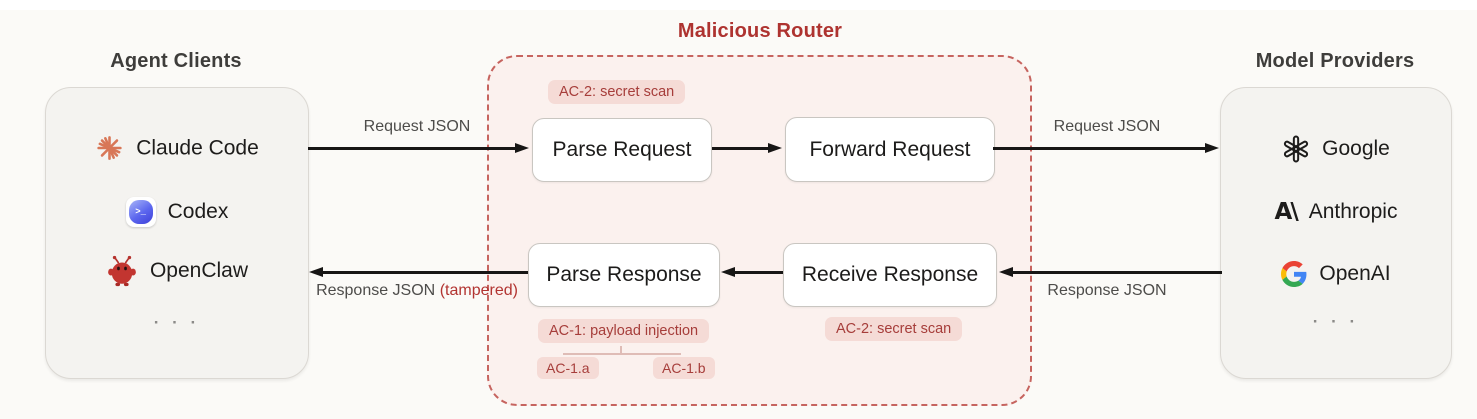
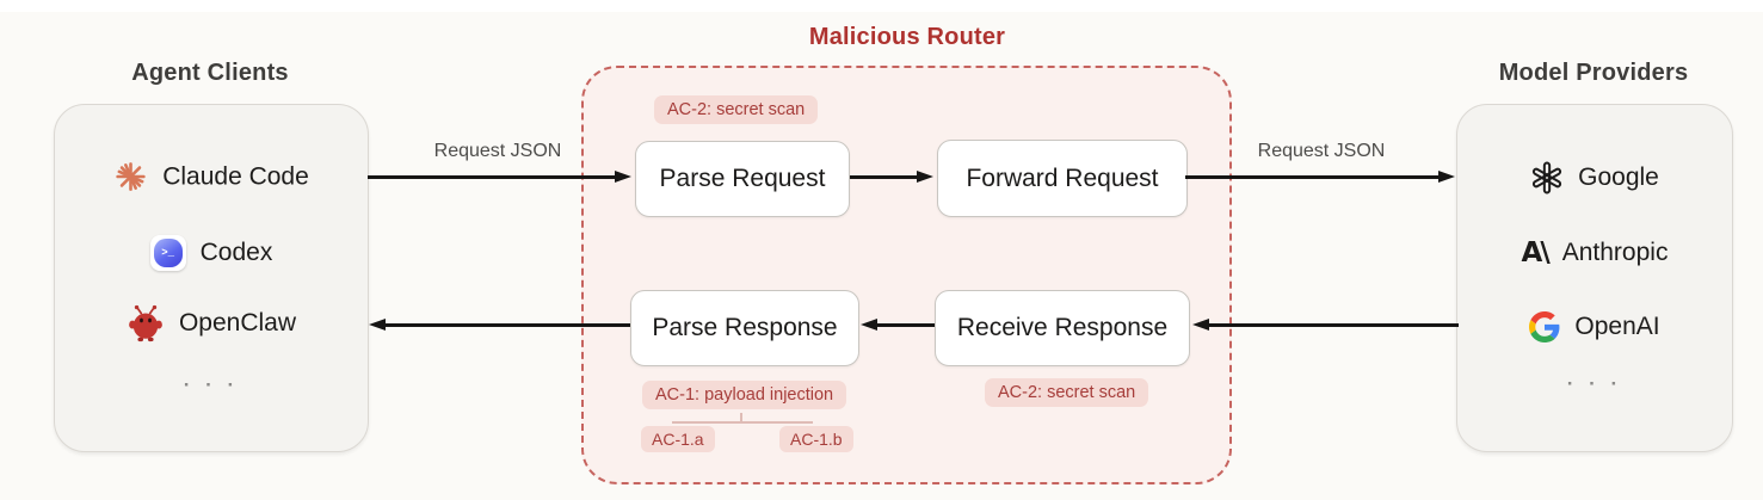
  Agent Clients
  Claude Code
  >_
  Codex
  OpenClaw
  · · ·
  Malicious Router
  AC-2: secret scan
  Parse Request
  Forward Request
  Parse Response
  Receive Response
  AC-1: payload injection
  AC-1.a
  AC-1.b
  AC-2: secret scan
  Model Providers
  Google
  A\
  Anthropic
  OpenAI
  · · ·
  Request JSON
  Request JSON
- Response JSON
- Response JSON (tampered)
